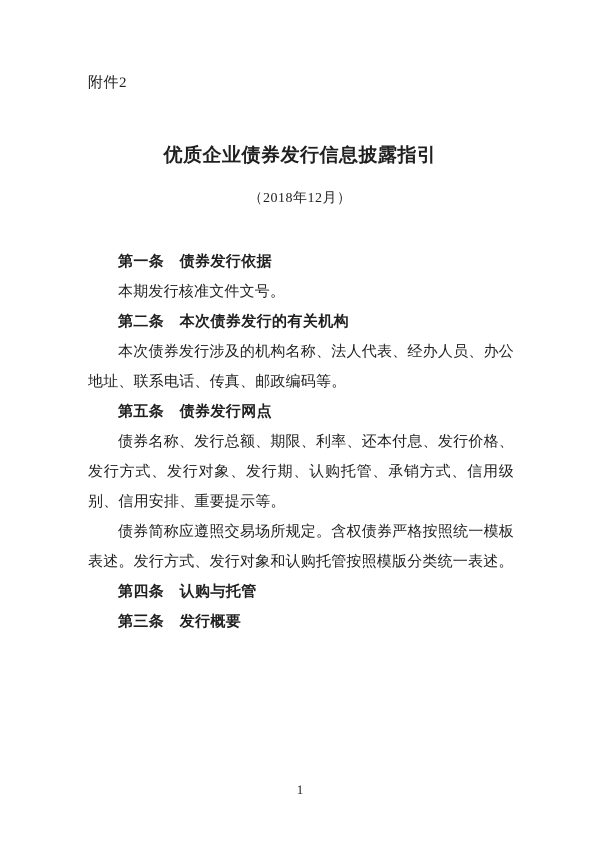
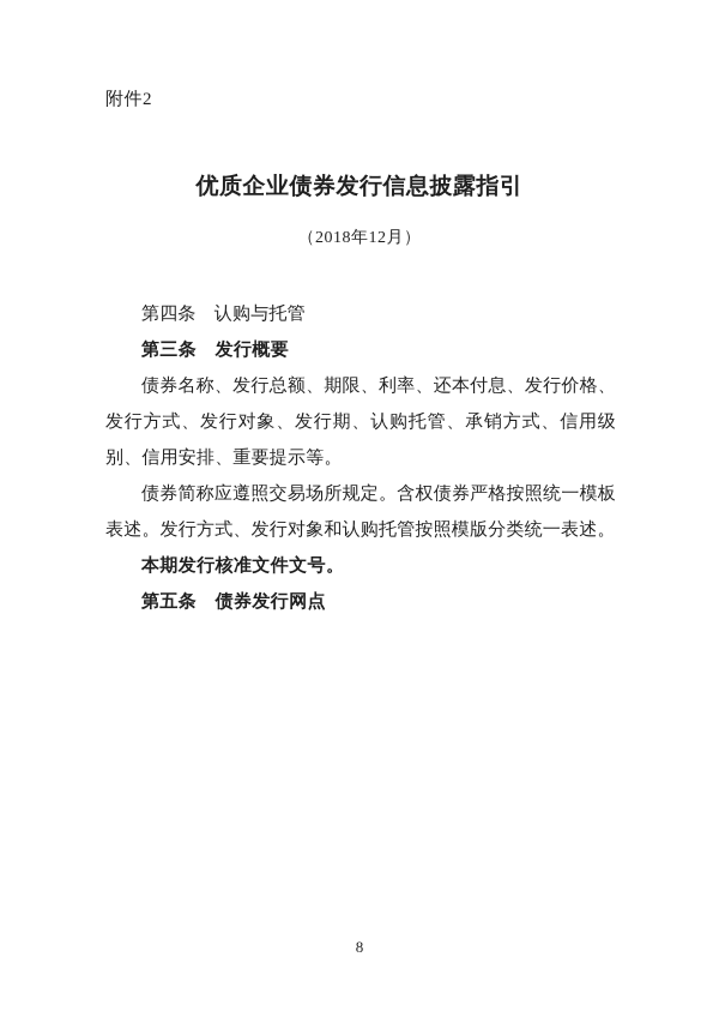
  附件2
  优质企业债券发行信息披露指引
  （2018年12月）
- 第一条 债券发行依据
- 本期发行核准文件文号。
+ 第四条 认购与托管
- 第二条 本次债券发行的有关机构
- 本次债券发行涉及的机构名称、法人代表、经办人员、办公地址、联系电话、传真、邮政编码等。
- 第五条 债券发行网点
+ 第三条 发行概要
  债券名称、发行总额、期限、利率、还本付息、发行价格、发行方式、发行对象、发行期、认购托管、承销方式、信用级别、信用安排、重要提示等。
  债券简称应遵照交易场所规定。含权债券严格按照统一模板表述。发行方式、发行对象和认购托管按照模版分类统一表述。
- 第四条 认购与托管
+ 本期发行核准文件文号。
- 第三条 发行概要
+ 第五条 债券发行网点
- 1
+ 8
